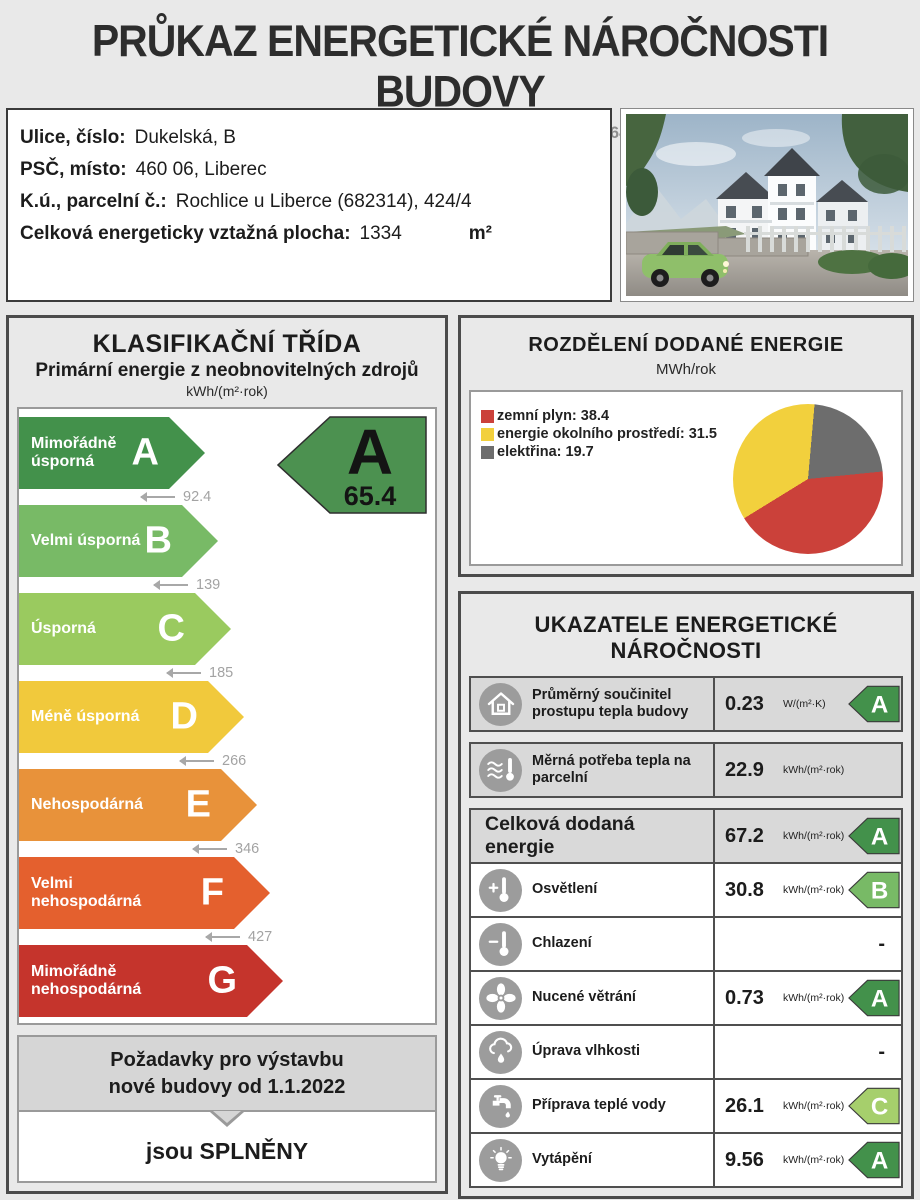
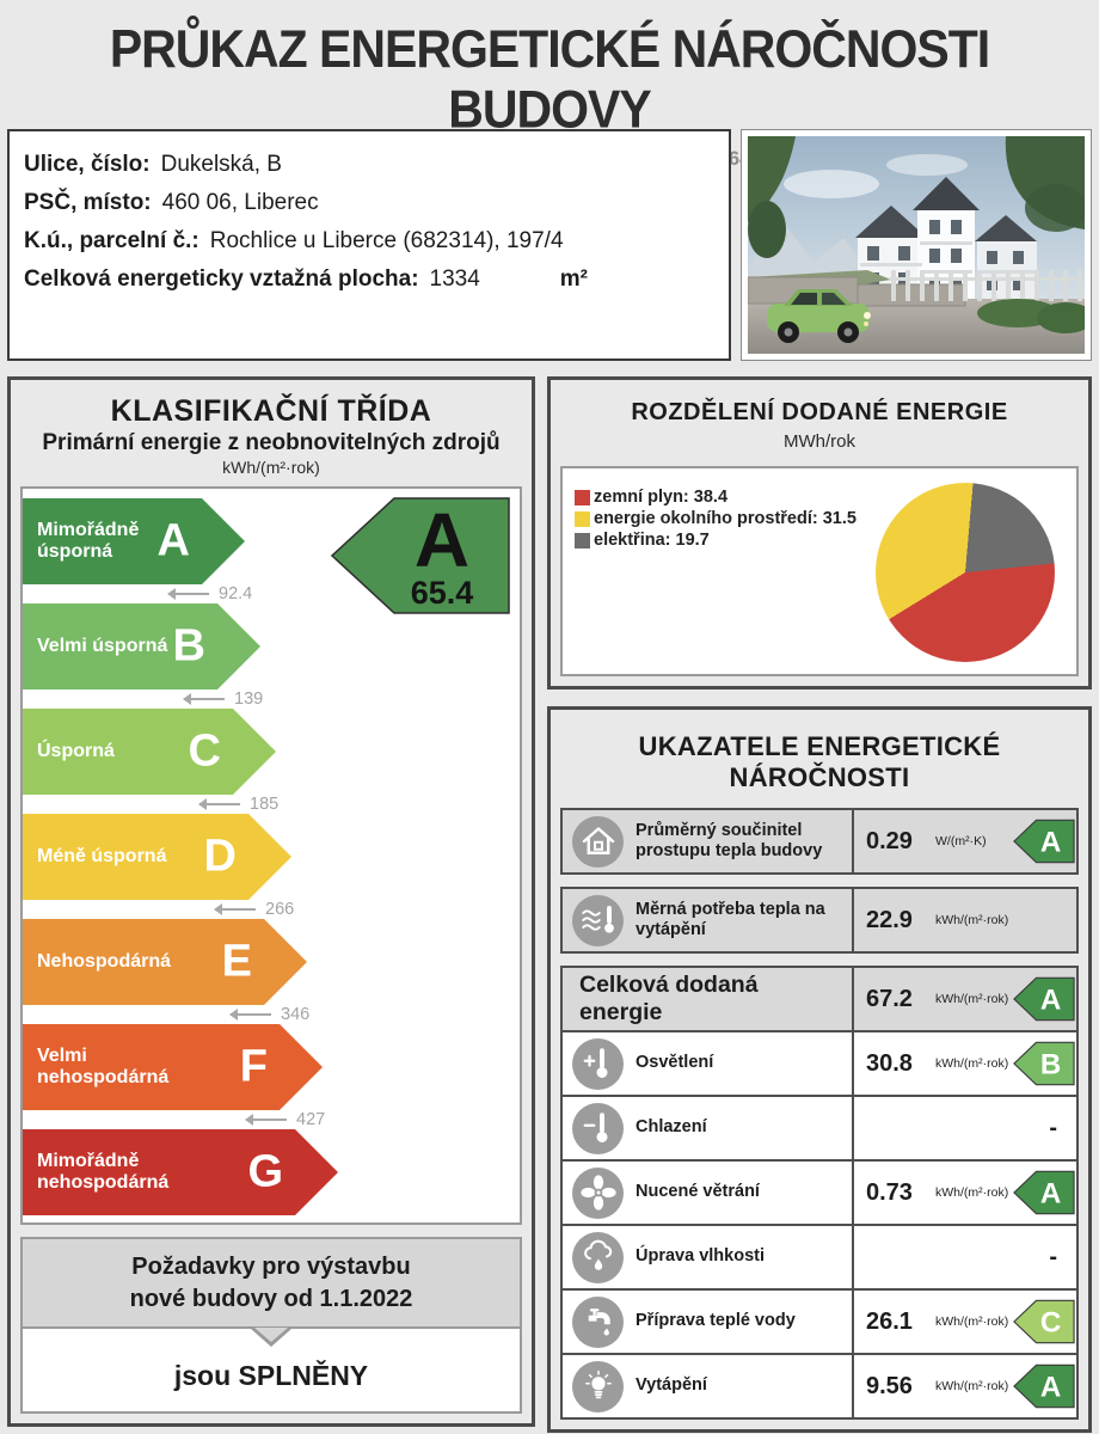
  PRŮKAZ ENERGETICKÉ NÁROČNOSTI BUDOVY
  Ulice, číslo:
  Dukelská, B
  PSČ, místo:
  460 06, Liberec
  K.ú., parcelní č.:
- Rochlice u Liberce (682314), 424/4
+ Rochlice u Liberce (682314), 197/4
  Celková energeticky vztažná plocha:
  1334
  m²
  KLASIFIKAČNÍ TŘÍDA
  Primární energie z neobnovitelných zdrojů
  kWh/(m²·rok)
  Mimořádně úsporná
  A
  92.4
  Velmi úsporná
  B
  139
  Úsporná
  C
  185
  Méně úsporná
  D
  266
  Nehospodárná
  E
  346
  Velmi nehospodárná
  F
  427
  Mimořádně nehospodárná
  G
  A
  65.4
  Požadavky pro výstavbu
  nové budovy od 1.1.2022
  jsou SPLNĚNY
  ROZDĚLENÍ DODANÉ ENERGIE
  MWh/rok
  zemní plyn: 38.4
  energie okolního prostředí: 31.5
  elektřina: 19.7
  UKAZATELE ENERGETICKÉ NÁROČNOSTI
  Průměrný součinitel prostupu tepla budovy
- 0.23
+ 0.29
  W/(m²·K)
  A
- Měrná potřeba tepla na parcelní
+ Měrná potřeba tepla na vytápění
  22.9
  kWh/(m²·rok)
  Celková dodaná energie
  67.2
  kWh/(m²·rok)
  A
  Osvětlení
  30.8
  kWh/(m²·rok)
  B
  Chlazení
  -
  Nucené větrání
  0.73
  kWh/(m²·rok)
  A
  Úprava vlhkosti
  -
  Příprava teplé vody
  26.1
  kWh/(m²·rok)
  C
  Vytápění
  9.56
  kWh/(m²·rok)
  A
